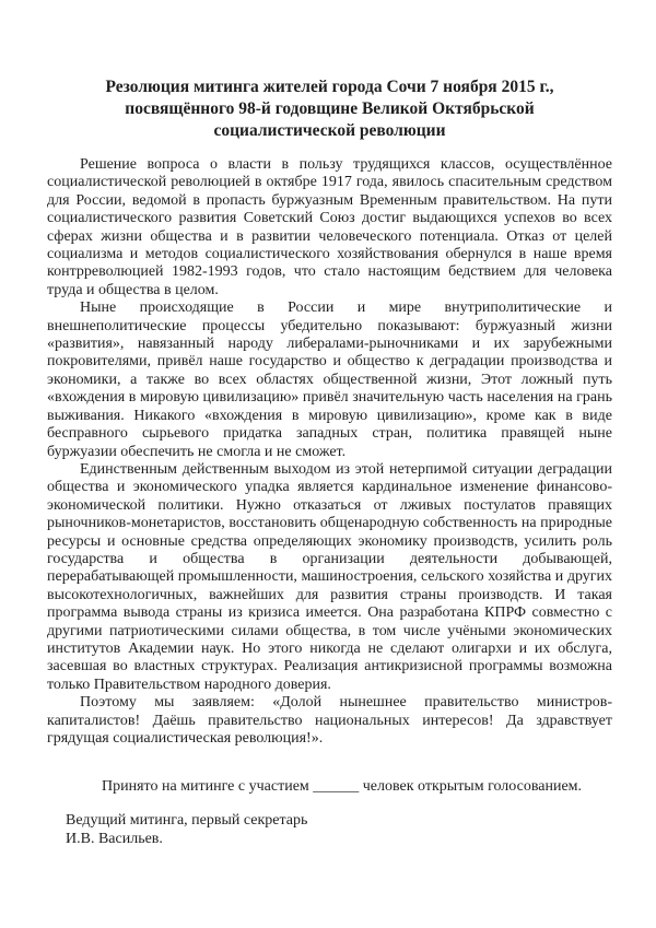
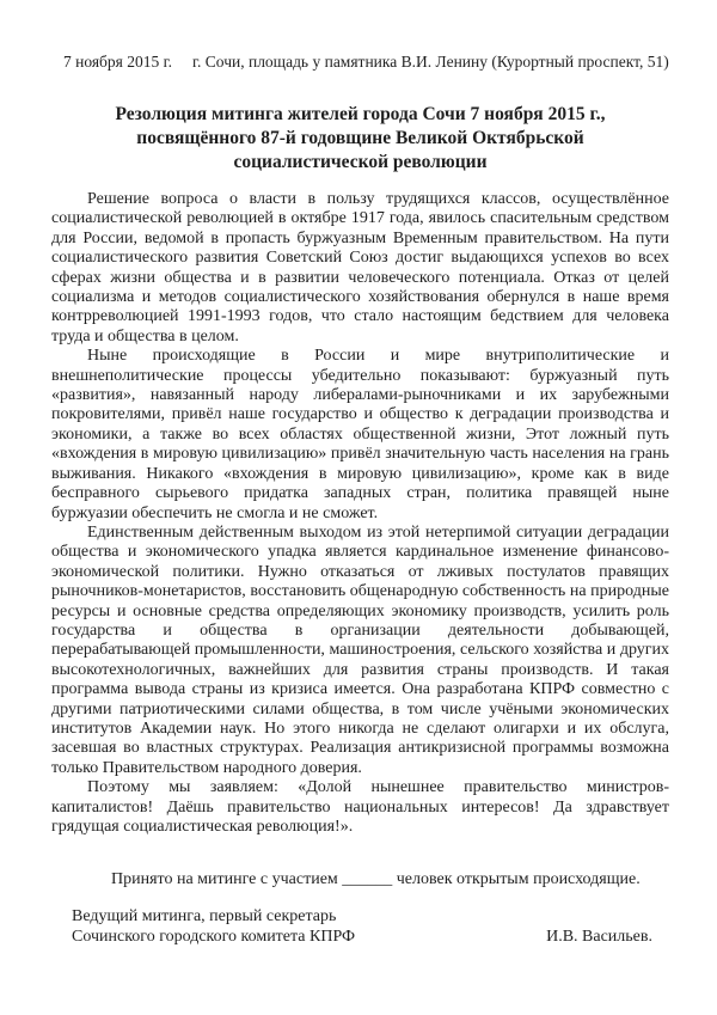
+ 7 ноября 2015 г. г. Сочи, площадь у памятника В.И. Ленину (Курортный проспект, 51)
  Резолюция митинга жителей города Сочи 7 ноября 2015 г.,
- посвящённого 98-й годовщине Великой Октябрьской
+ посвящённого 87-й годовщине Великой Октябрьской
  социалистической революции
- Решение вопроса о власти в пользу трудящихся классов, осуществлённое социалистической революцией в октябре 1917 года, явилось спасительным средством для России, ведомой в пропасть буржуазным Временным правительством. На пути социалистического развития Советский Союз достиг выдающихся успехов во всех сферах жизни общества и в развитии человеческого потенциала. Отказ от целей социализма и методов социалистического хозяйствования обернулся в наше время контрреволюцией 1982-1993 годов, что стало настоящим бедствием для человека труда и общества в целом.
+ Решение вопроса о власти в пользу трудящихся классов, осуществлённое социалистической революцией в октябре 1917 года, явилось спасительным средством для России, ведомой в пропасть буржуазным Временным правительством. На пути социалистического развития Советский Союз достиг выдающихся успехов во всех сферах жизни общества и в развитии человеческого потенциала. Отказ от целей социализма и методов социалистического хозяйствования обернулся в наше время контрреволюцией 1991-1993 годов, что стало настоящим бедствием для человека труда и общества в целом.
- Ныне происходящие в России и мире внутриполитические и внешнеполитические процессы убедительно показывают: буржуазный жизни «развития», навязанный народу либералами-рыночниками и их зарубежными покровителями, привёл наше государство и общество к деградации производства и экономики, а также во всех областях общественной жизни, Этот ложный путь «вхождения в мировую цивилизацию» привёл значительную часть населения на грань выживания. Никакого «вхождения в мировую цивилизацию», кроме как в виде бесправного сырьевого придатка западных стран, политика правящей ныне буржуазии обеспечить не смогла и не сможет.
+ Ныне происходящие в России и мире внутриполитические и внешнеполитические процессы убедительно показывают: буржуазный путь «развития», навязанный народу либералами-рыночниками и их зарубежными покровителями, привёл наше государство и общество к деградации производства и экономики, а также во всех областях общественной жизни, Этот ложный путь «вхождения в мировую цивилизацию» привёл значительную часть населения на грань выживания. Никакого «вхождения в мировую цивилизацию», кроме как в виде бесправного сырьевого придатка западных стран, политика правящей ныне буржуазии обеспечить не смогла и не сможет.
  Единственным действенным выходом из этой нетерпимой ситуации деградации общества и экономического упадка является кардинальное изменение финансово-экономической политики. Нужно отказаться от лживых постулатов правящих рыночников-монетаристов, восстановить общенародную собственность на природные ресурсы и основные средства определяющих экономику производств, усилить роль государства и общества в организации деятельности добывающей, перерабатывающей промышленности, машиностроения, сельского хозяйства и других высокотехнологичных, важнейших для развития страны производств. И такая программа вывода страны из кризиса имеется. Она разработана КПРФ совместно с другими патриотическими силами общества, в том числе учёными экономических институтов Академии наук. Но этого никогда не сделают олигархи и их обслуга, засевшая во властных структурах. Реализация антикризисной программы возможна только Правительством народного доверия.
  Поэтому мы заявляем: «Долой нынешнее правительство министров-капиталистов! Даёшь правительство национальных интересов! Да здравствует грядущая социалистическая революция!».
- Принято на митинге с участием ______ человек открытым голосованием.
+ Принято на митинге с участием ______ человек открытым происходящие.
  Ведущий митинга, первый секретарь
+ Сочинского городского комитета КПРФ
  И.В. Васильев.
